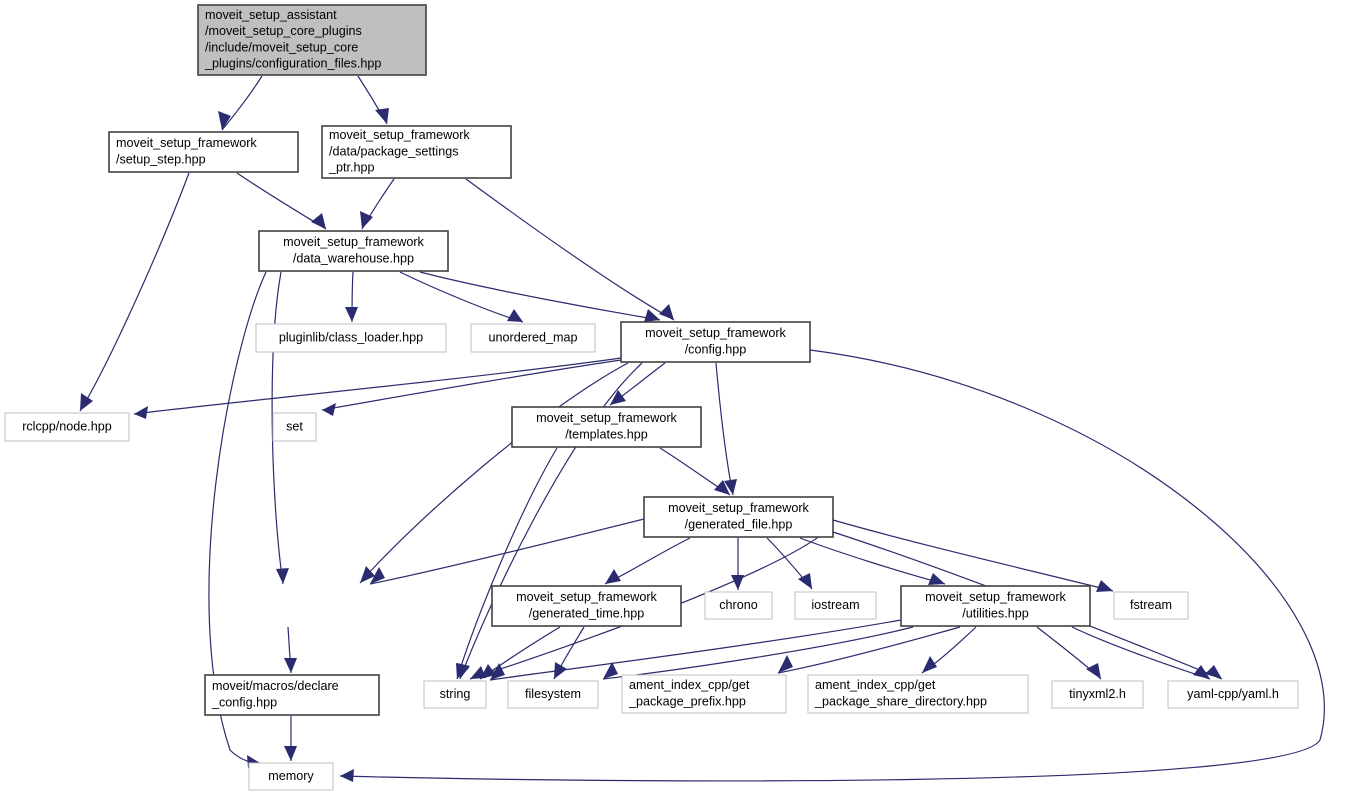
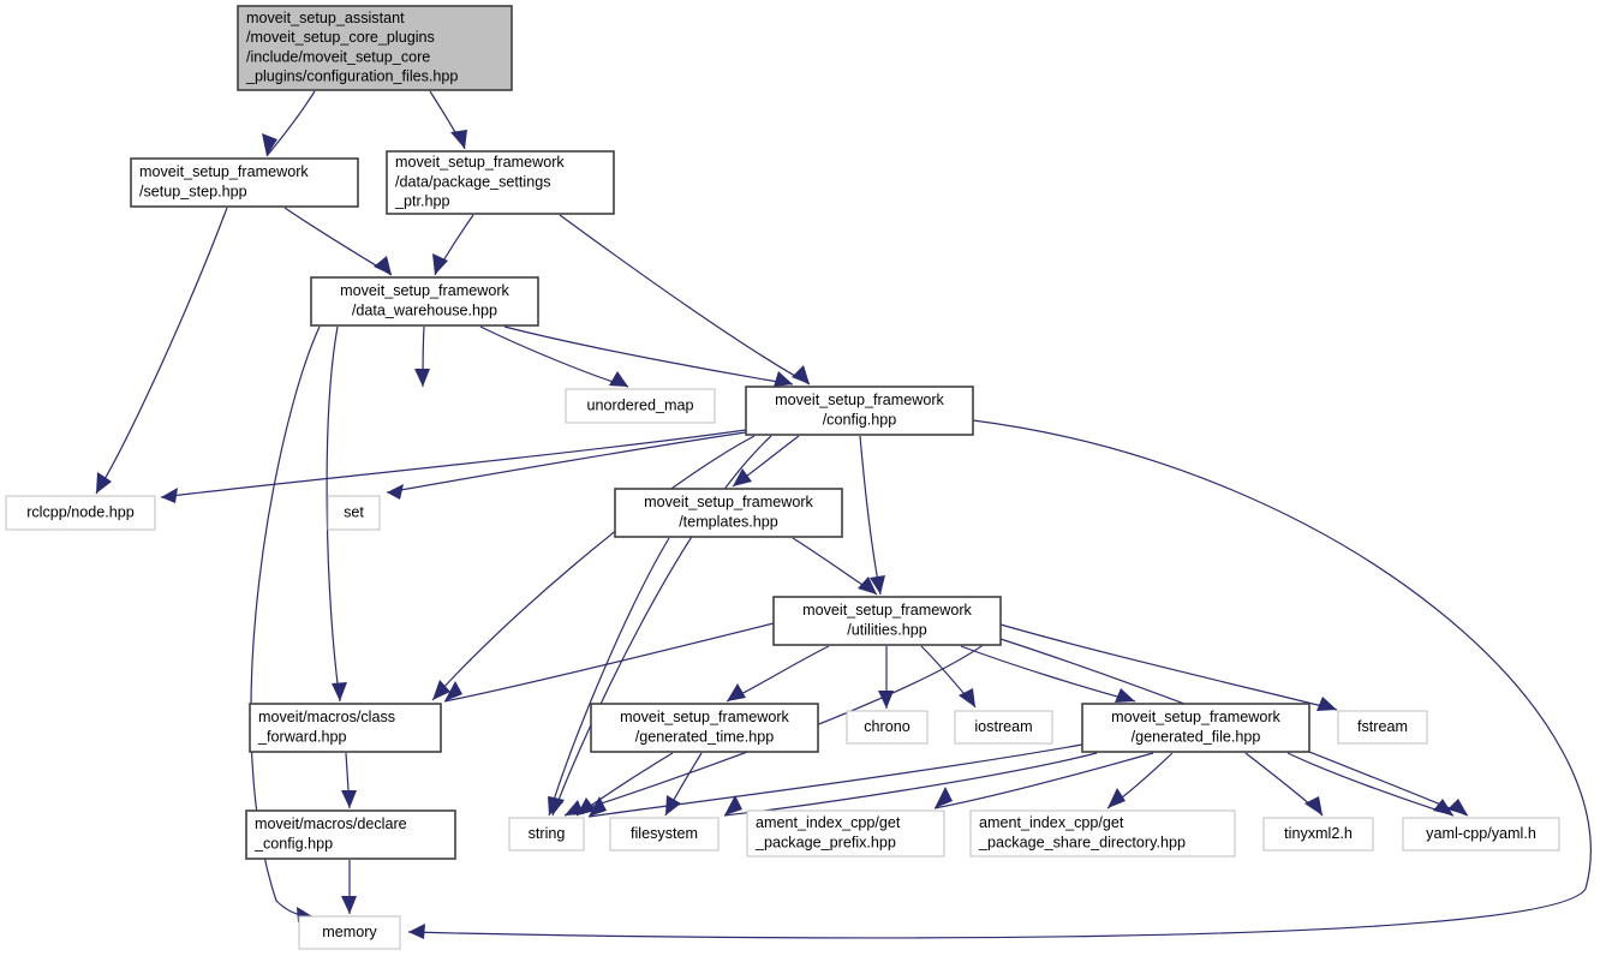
  moveit_setup_assistant
  /moveit_setup_core_plugins
  /include/moveit_setup_core
  _plugins/configuration_files.hpp
  moveit_setup_framework
  /setup_step.hpp
  moveit_setup_framework
  /data/package_settings
  _ptr.hpp
  moveit_setup_framework
  /data_warehouse.hpp
- pluginlib/class_loader.hpp
  unordered_map
  moveit_setup_framework
  /config.hpp
  rclcpp/node.hpp
  set
  moveit_setup_framework
  /templates.hpp
  moveit_setup_framework
- /generated_file.hpp
+ /utilities.hpp
+ moveit/macros/class
+ _forward.hpp
  moveit_setup_framework
  /generated_time.hpp
  chrono
  iostream
  moveit_setup_framework
- /utilities.hpp
+ /generated_file.hpp
  fstream
  moveit/macros/declare
  _config.hpp
  string
  filesystem
  ament_index_cpp/get
  _package_prefix.hpp
  ament_index_cpp/get
  _package_share_directory.hpp
  tinyxml2.h
  yaml-cpp/yaml.h
  memory
